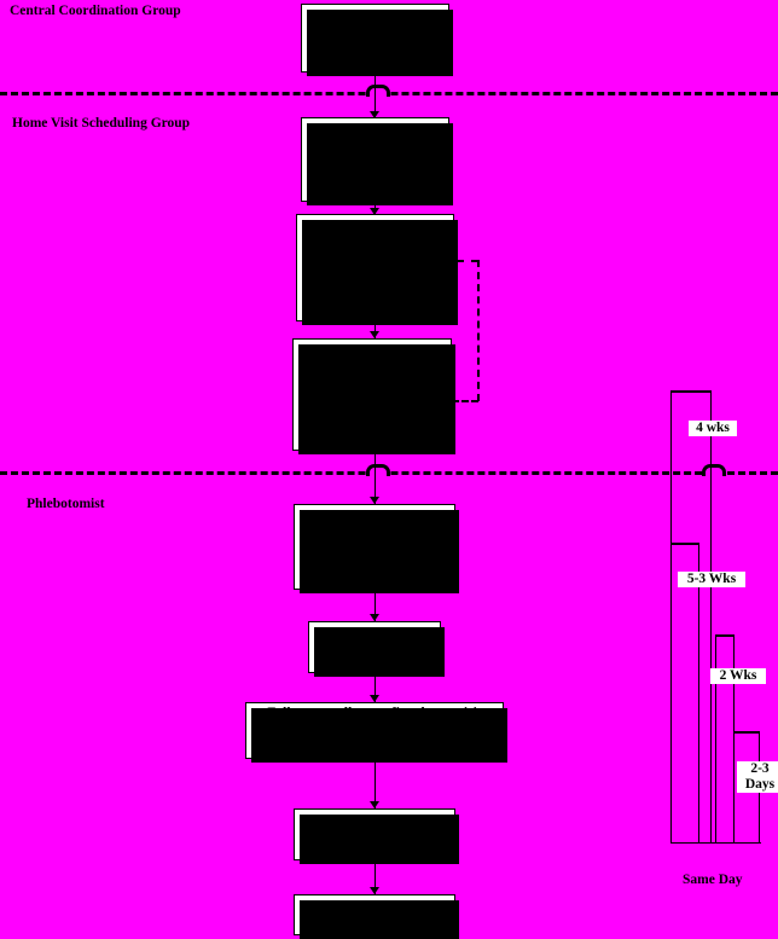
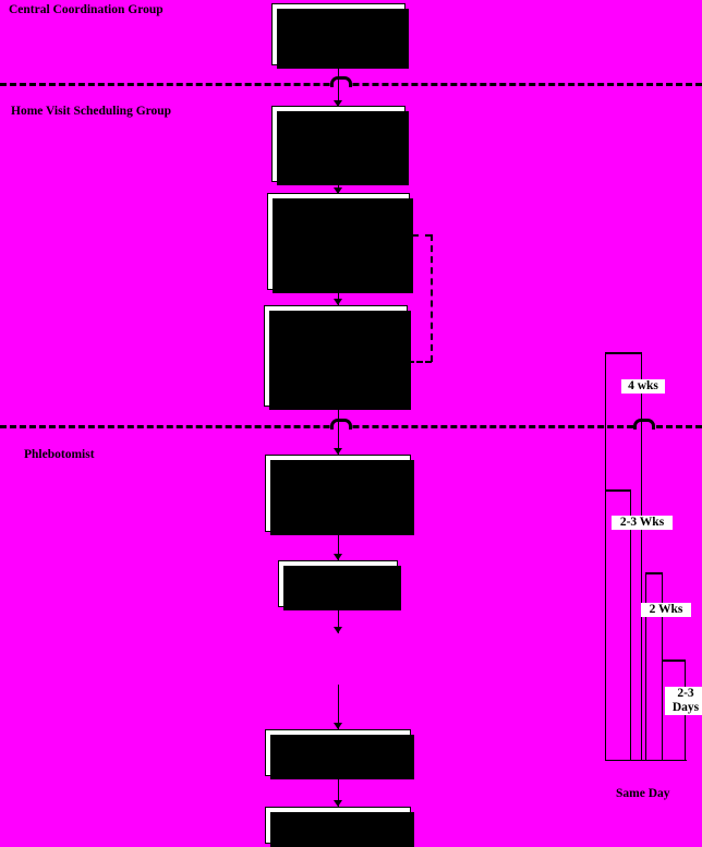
  Central Coordination Group
  Home Visit Scheduling Group
  Phlebotomist
- Follow-up call to confirm home visit
  4 wks
- 5-3 Wks
+ 2-3 Wks
  2 Wks
  2-3
  Days
  Same Day
